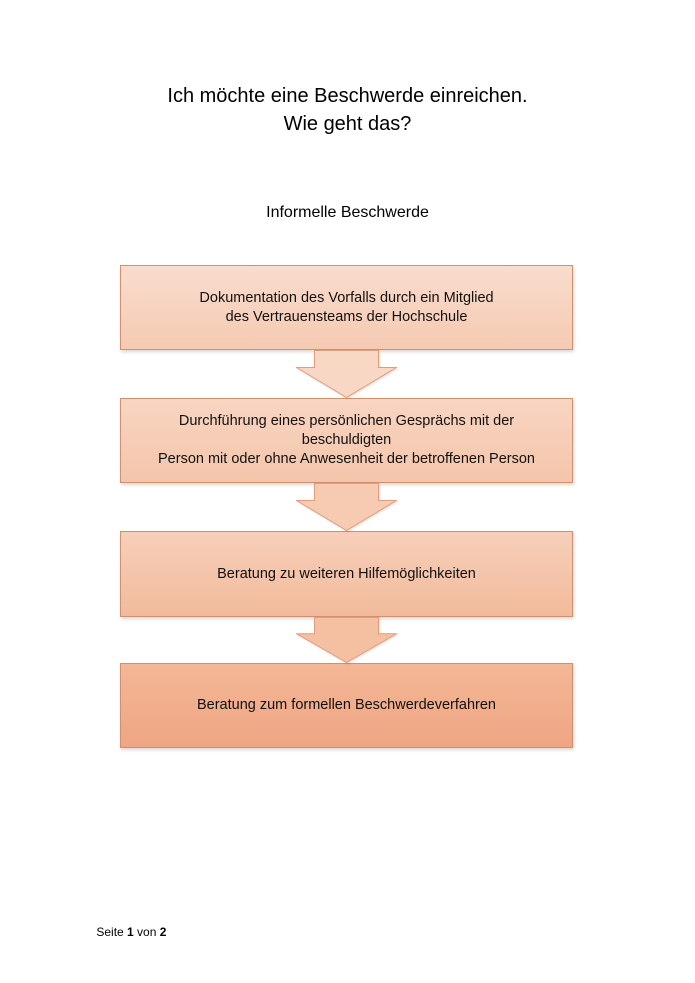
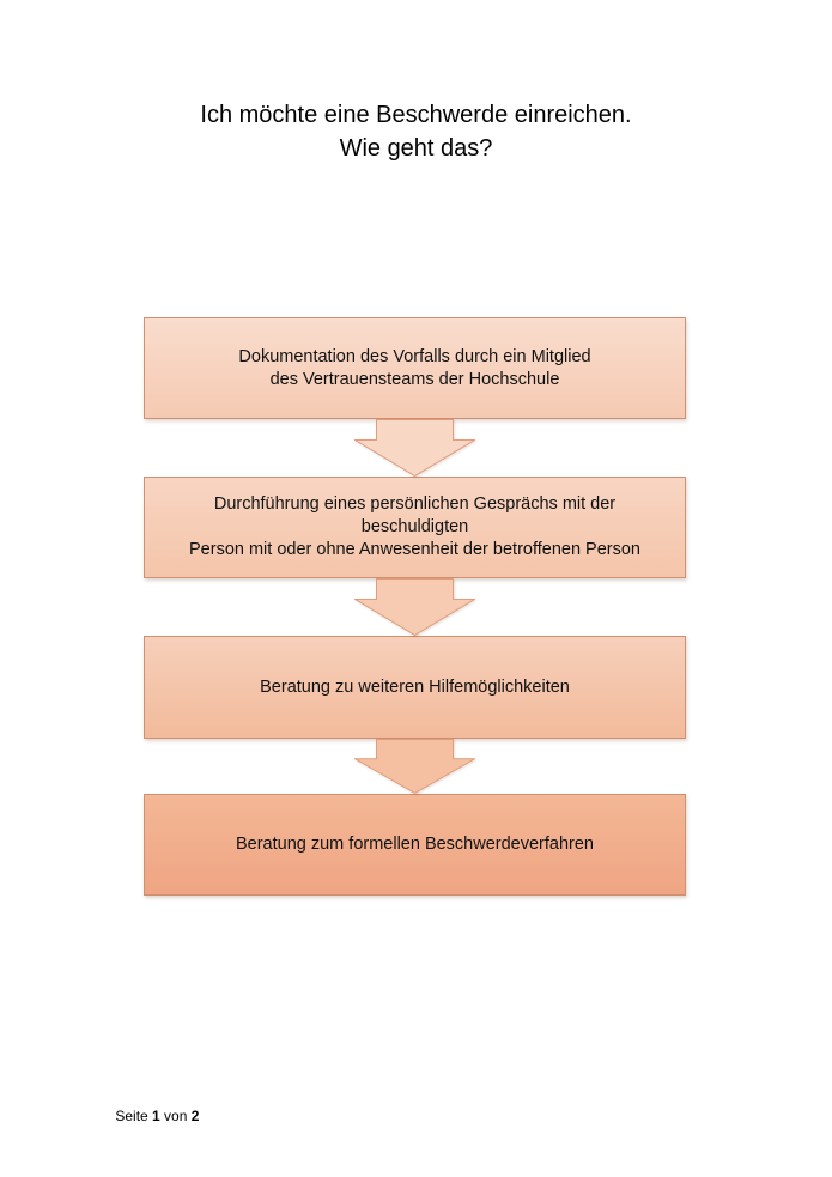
  Ich möchte eine Beschwerde einreichen.
  Wie geht das?
- Informelle Beschwerde
  Dokumentation des Vorfalls durch ein Mitglied
  des Vertrauensteams der Hochschule
  Durchführung eines persönlichen Gesprächs mit der beschuldigten
  Person mit oder ohne Anwesenheit der betroffenen Person
  Beratung zu weiteren Hilfemöglichkeiten
  Beratung zum formellen Beschwerdeverfahren
  Seite 1 von 2
